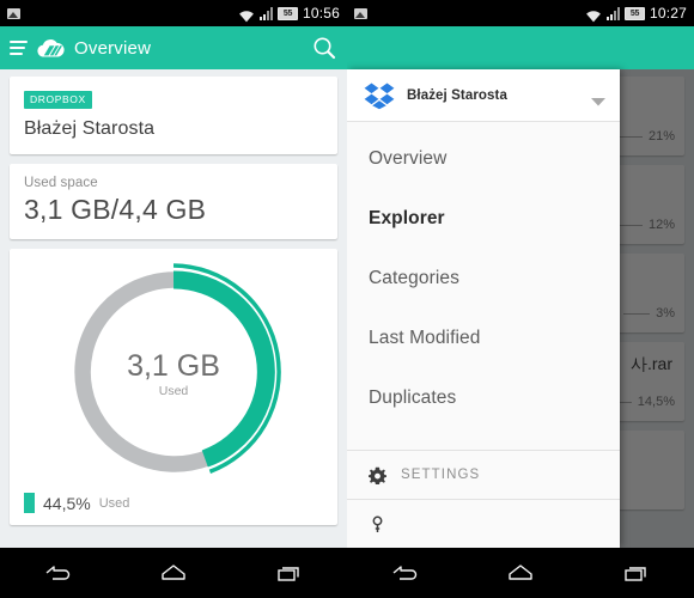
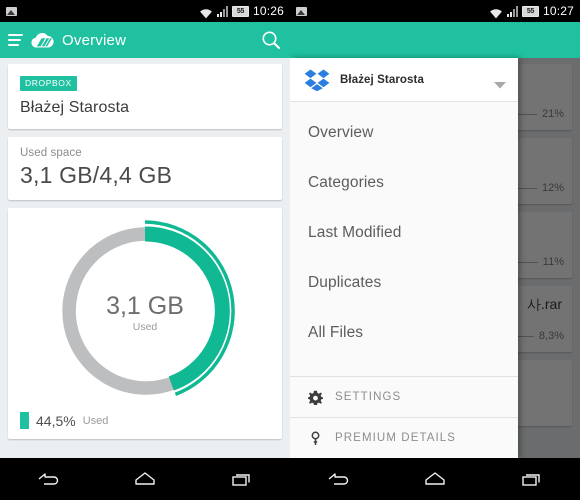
- 10:56
+ 10:26
  Overview
  DROPBOX
  Błażej Starosta
  Used space
  3,1 GB/4,4 GB
  3,1 GB
  Used
  44,5%
  Used
  10:27
  21%
  12%
- 3%
+ 11%
  사.rar
- 14,5%
+ 8,3%
  Błażej Starosta
  Overview
- Explorer
  Categories
  Last Modified
  Duplicates
+ All Files
  SETTINGS
+ PREMIUM DETAILS
